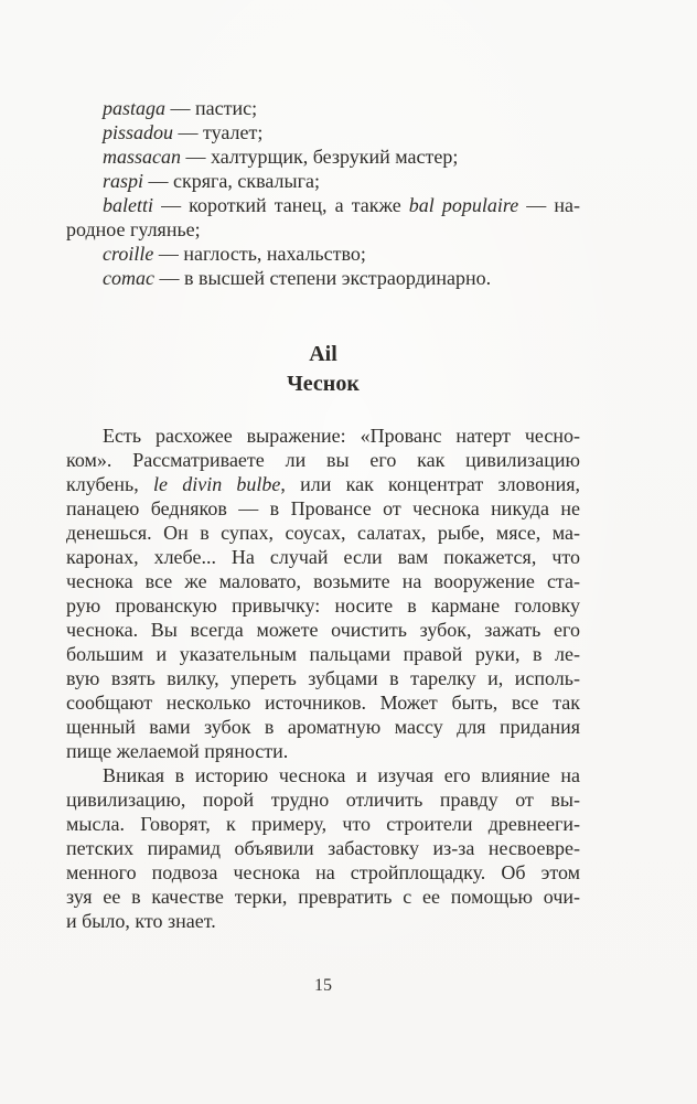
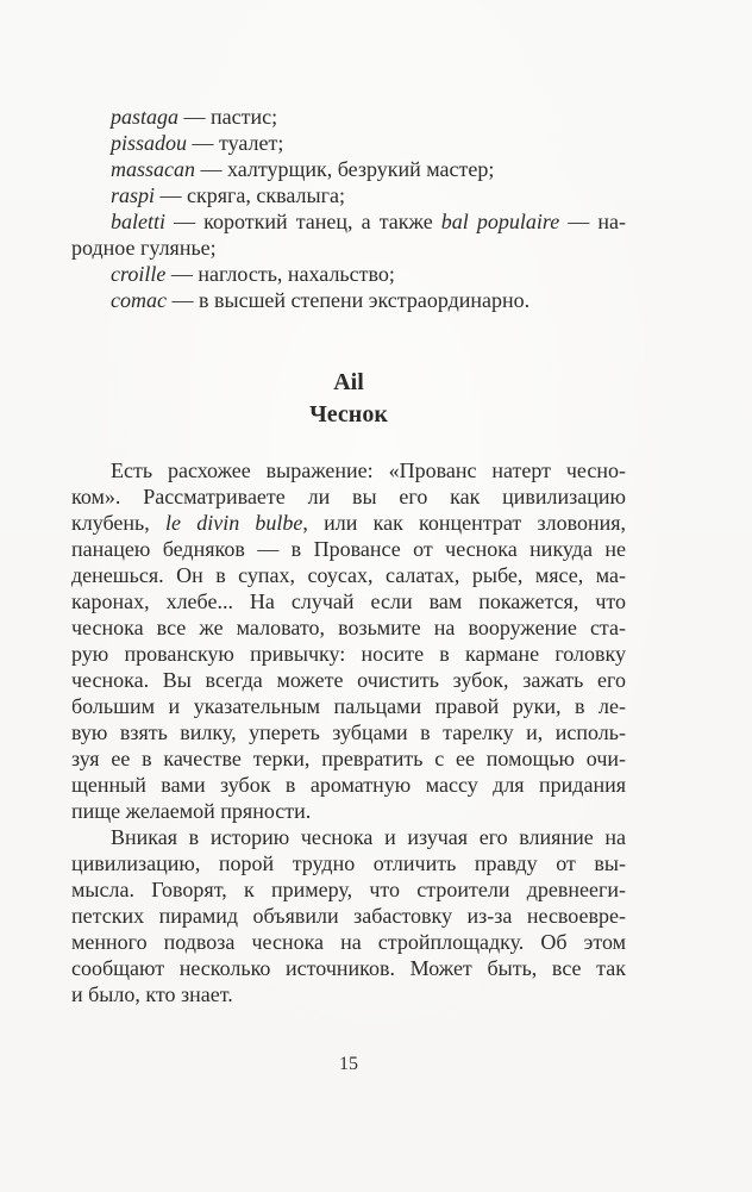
  pastaga — пастис;
  pissadou — туалет;
  massacan — халтурщик, безрукий мастер;
  raspi — скряга, сквалыга;
  baletti — короткий танец, а также bal populaire — на-
  родное гулянье;
  croille — наглость, нахальство;
  comac — в высшей степени экстраординарно.
  Ail
  Чеснок
  Есть расхожее выражение: «Прованс натерт чесно-
  ком». Рассматриваете ли вы его как цивилизацию
  клубень, le divin bulbe, или как концентрат зловония,
  панацею бедняков — в Провансе от чеснока никуда не
  денешься. Он в супах, соусах, салатах, рыбе, мясе, ма-
  каронах, хлебе... На случай если вам покажется, что
  чеснока все же маловато, возьмите на вооружение ста-
  рую прованскую привычку: носите в кармане головку
  чеснока. Вы всегда можете очистить зубок, зажать его
  большим и указательным пальцами правой руки, в ле-
  вую взять вилку, упереть зубцами в тарелку и, исполь-
- сообщают несколько источников. Может быть, все так
+ зуя ее в качестве терки, превратить с ее помощью очи-
  щенный вами зубок в ароматную массу для придания
  пище желаемой пряности.
  Вникая в историю чеснока и изучая его влияние на
  цивилизацию, порой трудно отличить правду от вы-
  мысла. Говорят, к примеру, что строители древнееги-
  петских пирамид объявили забастовку из-за несвоевре-
  менного подвоза чеснока на стройплощадку. Об этом
- зуя ее в качестве терки, превратить с ее помощью очи-
+ сообщают несколько источников. Может быть, все так
  и было, кто знает.
  15
